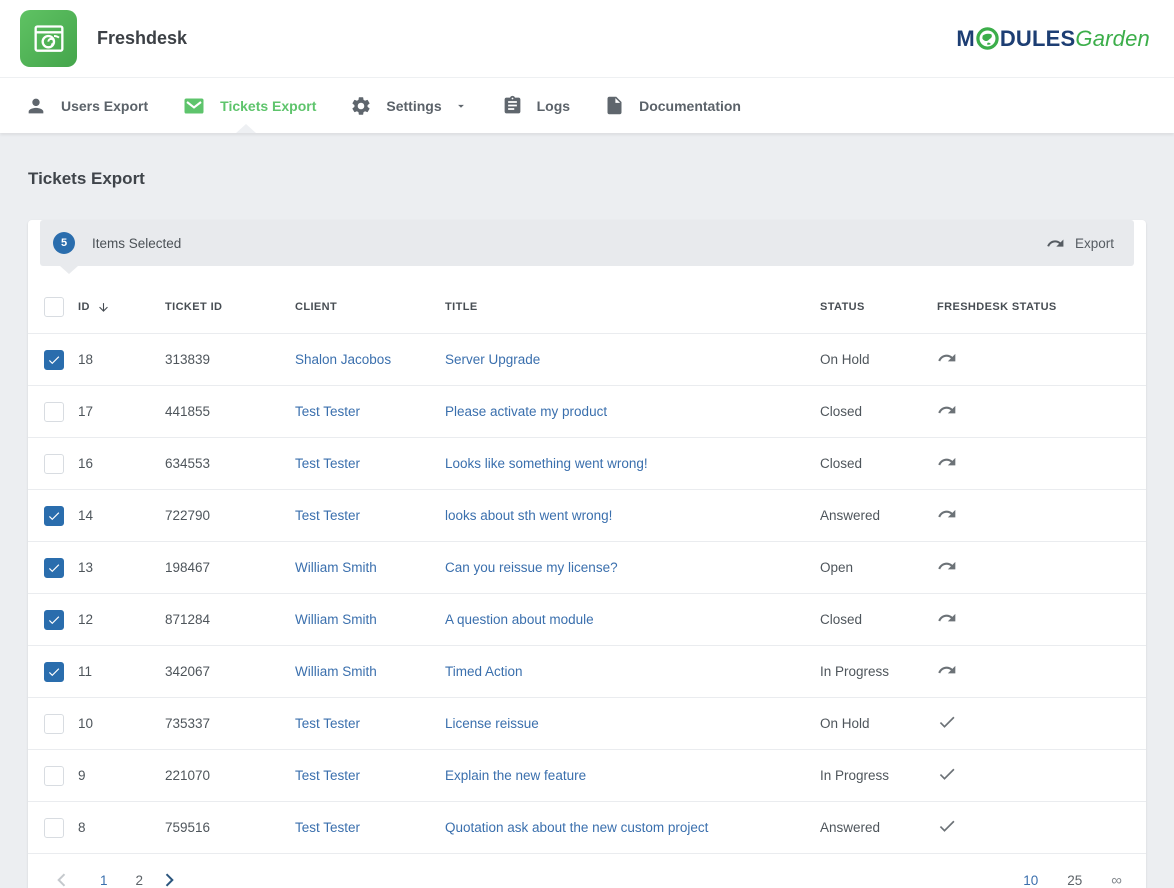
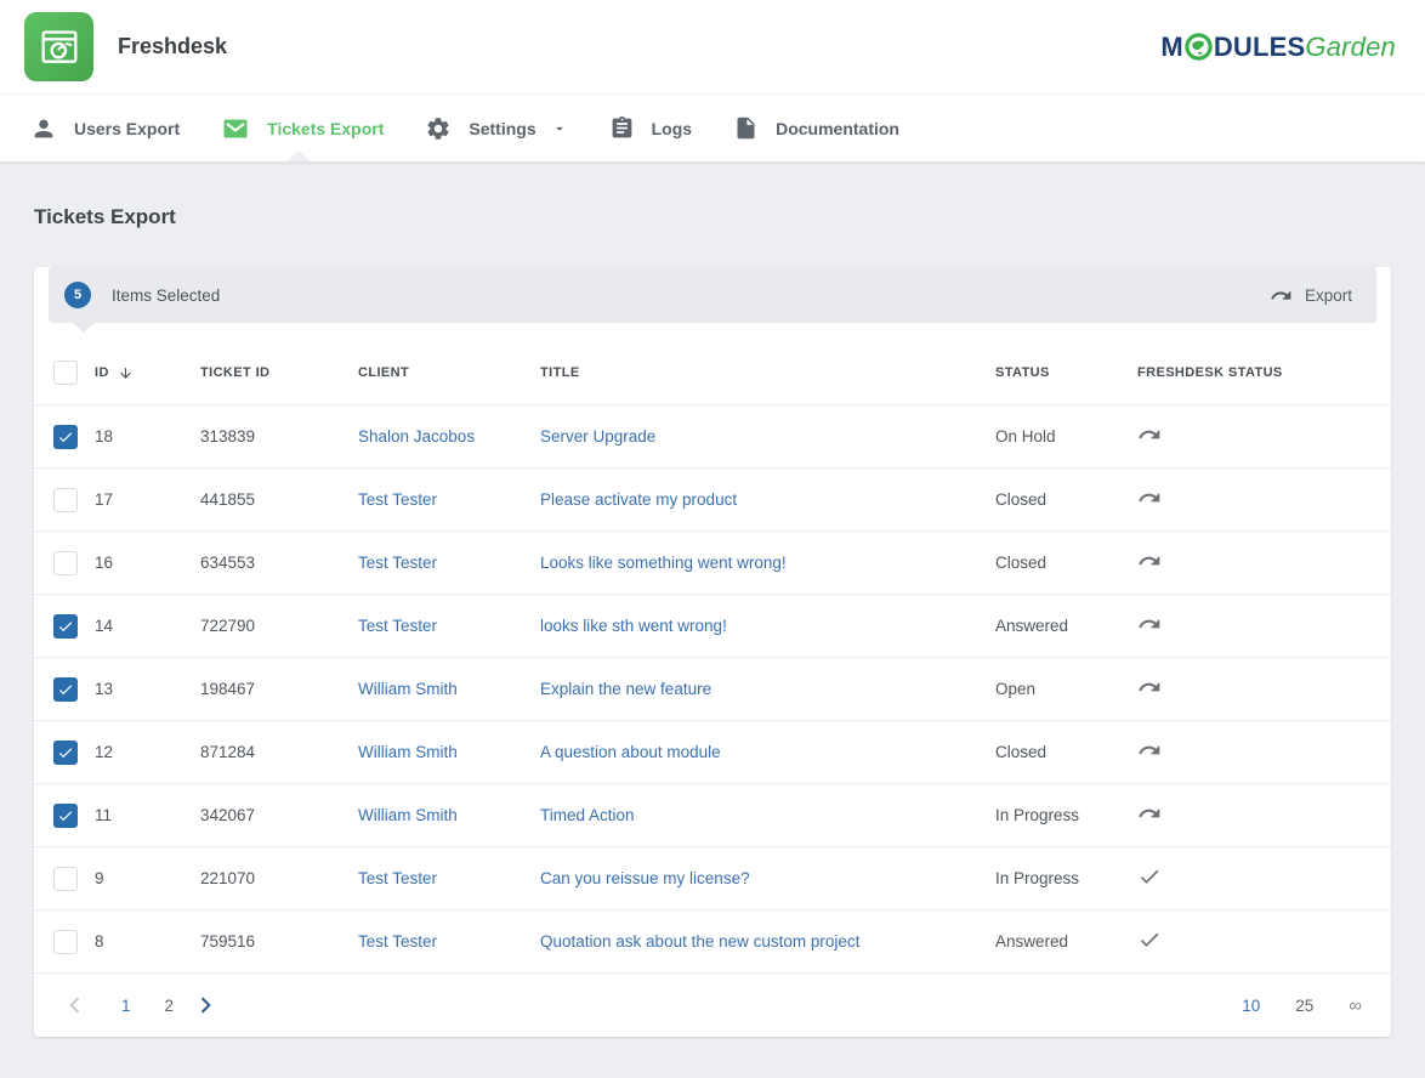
  Freshdesk
  M
  DULES
  Garden
  Users Export
  Tickets Export
  Settings
  Logs
  Documentation
  Tickets Export
  5
  Items Selected
  Export
  	ID	TICKET ID	CLIENT	TITLE	STATUS	FRESHDESK STATUS
  	18	313839	Shalon Jacobos	Server Upgrade	On Hold
  	17	441855	Test Tester	Please activate my product	Closed
  	16	634553	Test Tester	Looks like something went wrong!	Closed
- 	14	722790	Test Tester	looks about sth went wrong!	Answered
+ 	14	722790	Test Tester	looks like sth went wrong!	Answered
- 	13	198467	William Smith	Can you reissue my license?	Open
+ 	13	198467	William Smith	Explain the new feature	Open
  	12	871284	William Smith	A question about module	Closed
  	11	342067	William Smith	Timed Action	In Progress
- 	10	735337	Test Tester	License reissue	On Hold
- 	9	221070	Test Tester	Explain the new feature	In Progress
+ 	9	221070	Test Tester	Can you reissue my license?	In Progress
  	8	759516	Test Tester	Quotation ask about the new custom project	Answered
  1
  2
  10
  25
  ∞
